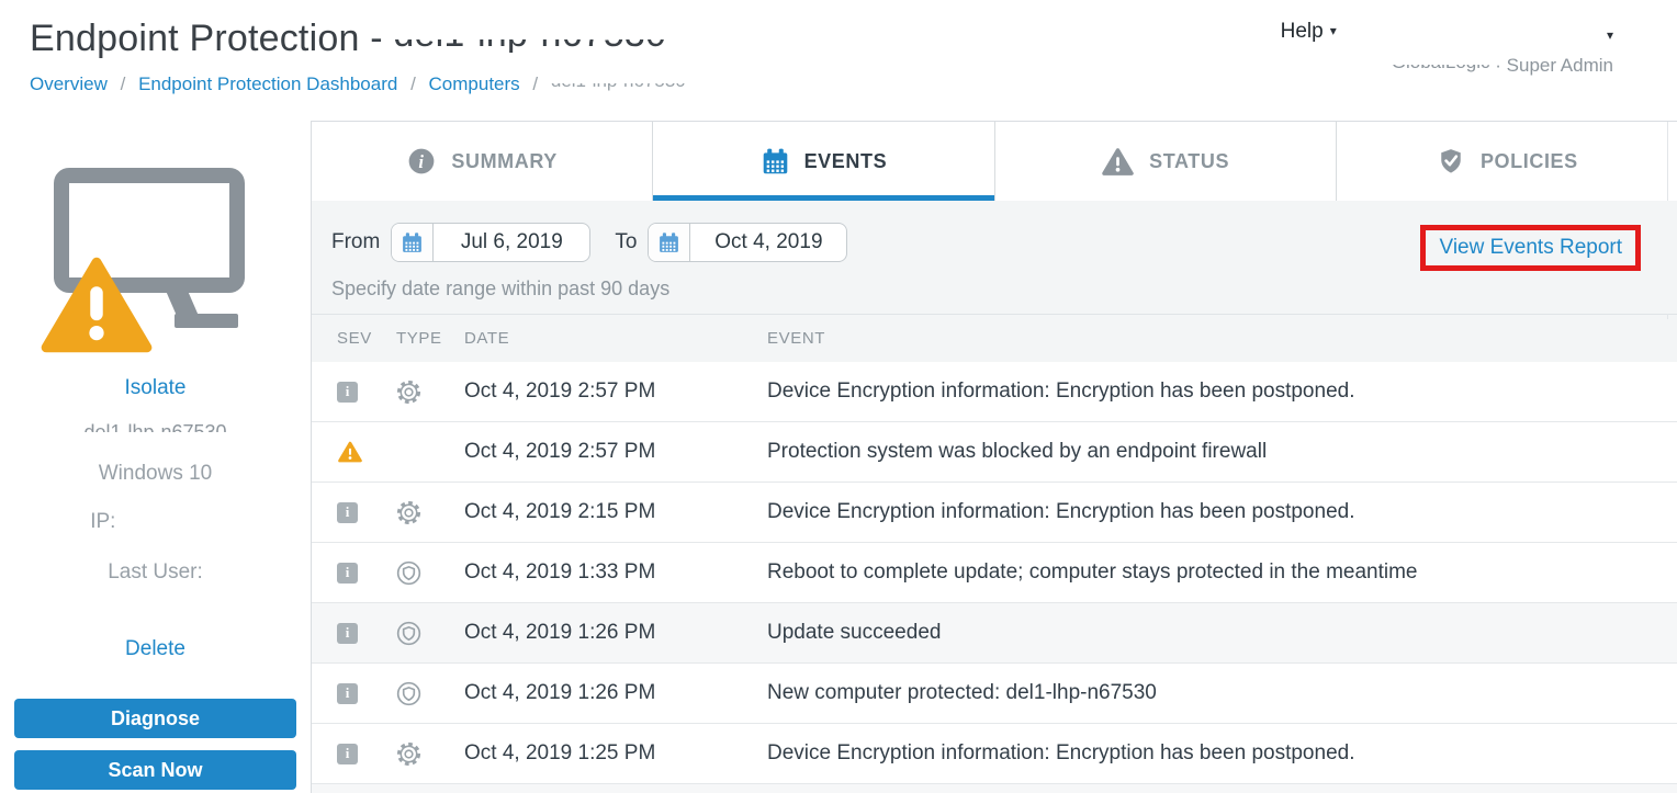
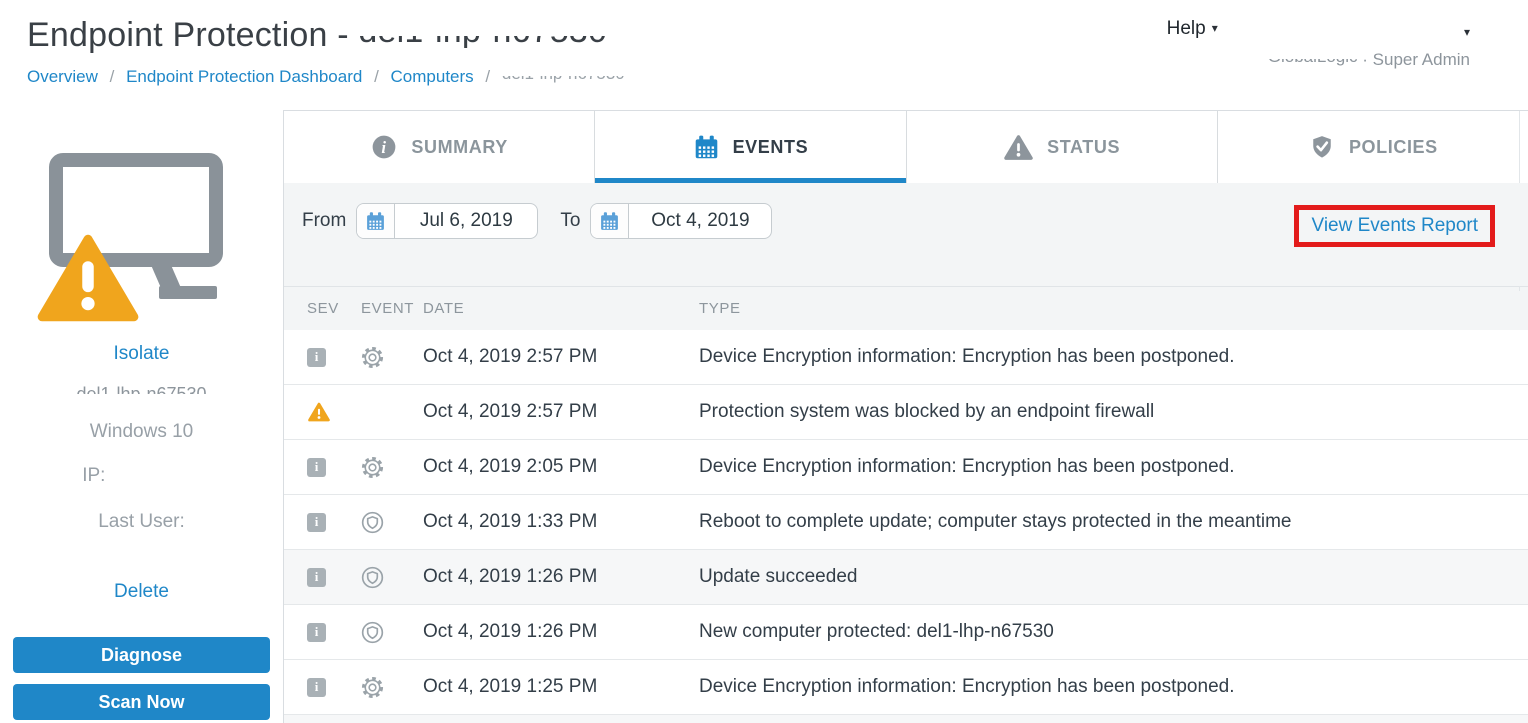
  Endpoint Protection -
  Overview / Endpoint Protection Dashboard / Computers /
  Help ▾
  ▾
  · Super Admin
  Isolate
  del1-lhp-n67530
  Windows 10
  IP:
  Last User:
  Delete
  Diagnose
  Scan Now
  i
  SUMMARY
  EVENTS
  STATUS
  POLICIES
  From
  Jul 6, 2019
  To
  Oct 4, 2019
- Specify date range within past 90 days
  View Events Report
  SEV
- TYPE
+ EVENT
  DATE
- EVENT
+ TYPE
  i
  Oct 4, 2019 2:57 PM
  Device Encryption information: Encryption has been postponed.
  Oct 4, 2019 2:57 PM
  Protection system was blocked by an endpoint firewall
  i
- Oct 4, 2019 2:15 PM
+ Oct 4, 2019 2:05 PM
  Device Encryption information: Encryption has been postponed.
  i
  Oct 4, 2019 1:33 PM
  Reboot to complete update; computer stays protected in the meantime
  i
  Oct 4, 2019 1:26 PM
  Update succeeded
  i
  Oct 4, 2019 1:26 PM
  New computer protected: del1-lhp-n67530
  i
  Oct 4, 2019 1:25 PM
  Device Encryption information: Encryption has been postponed.
